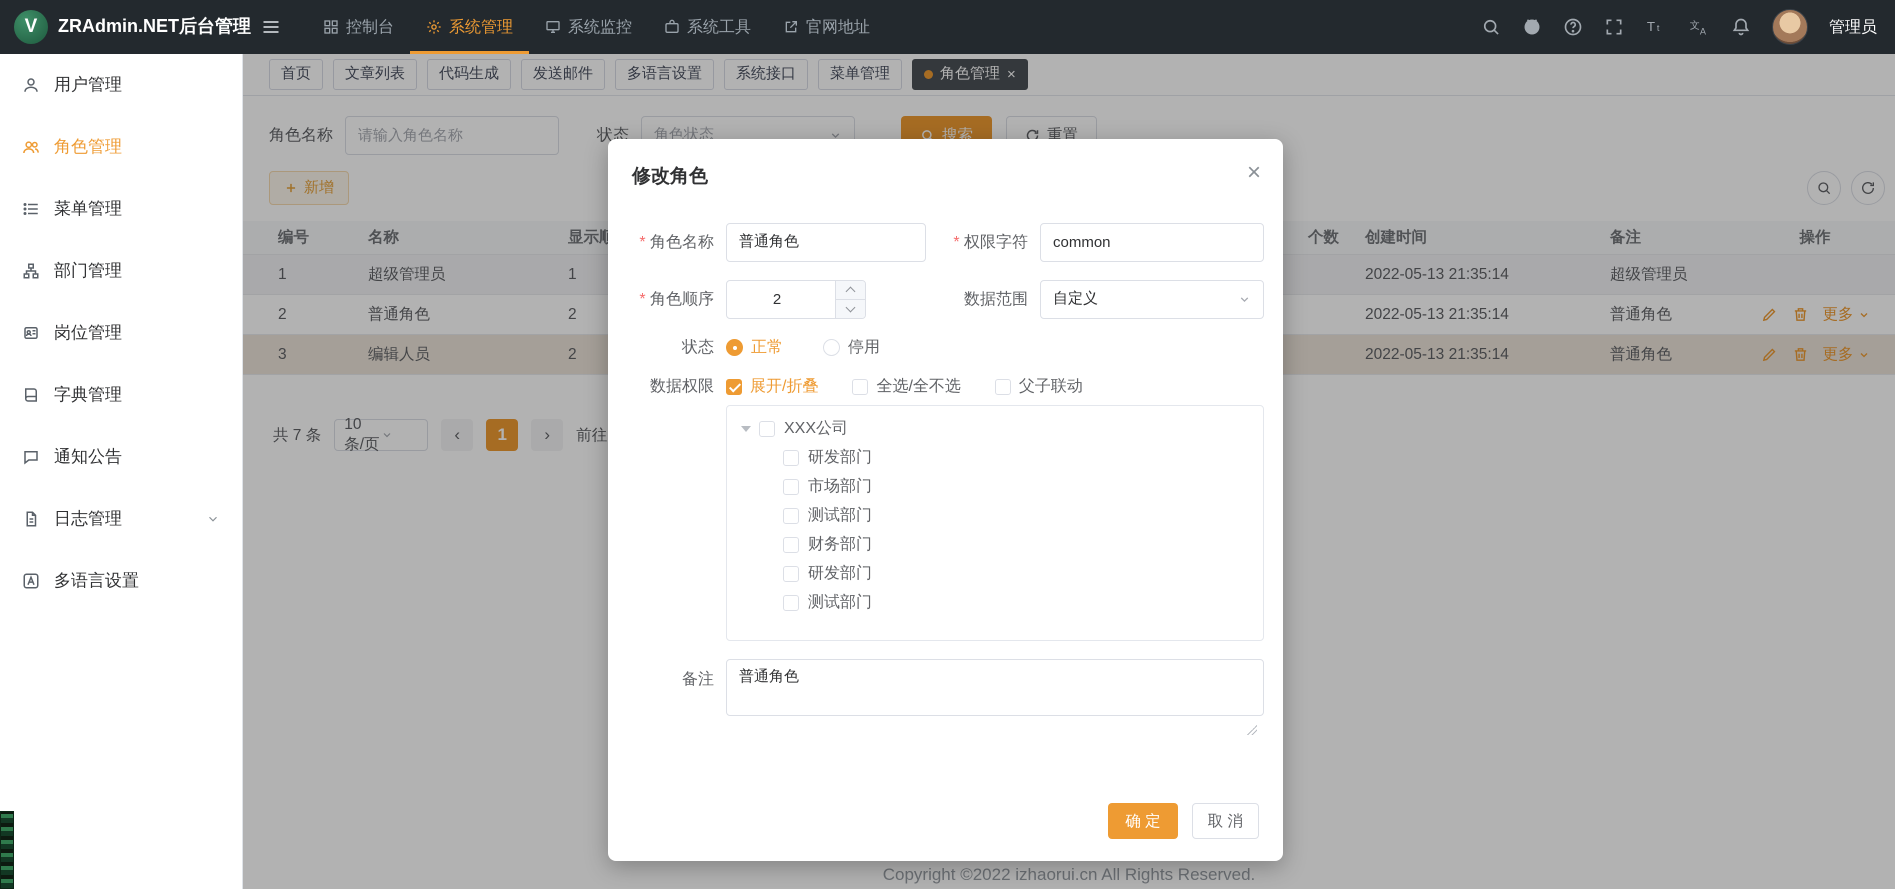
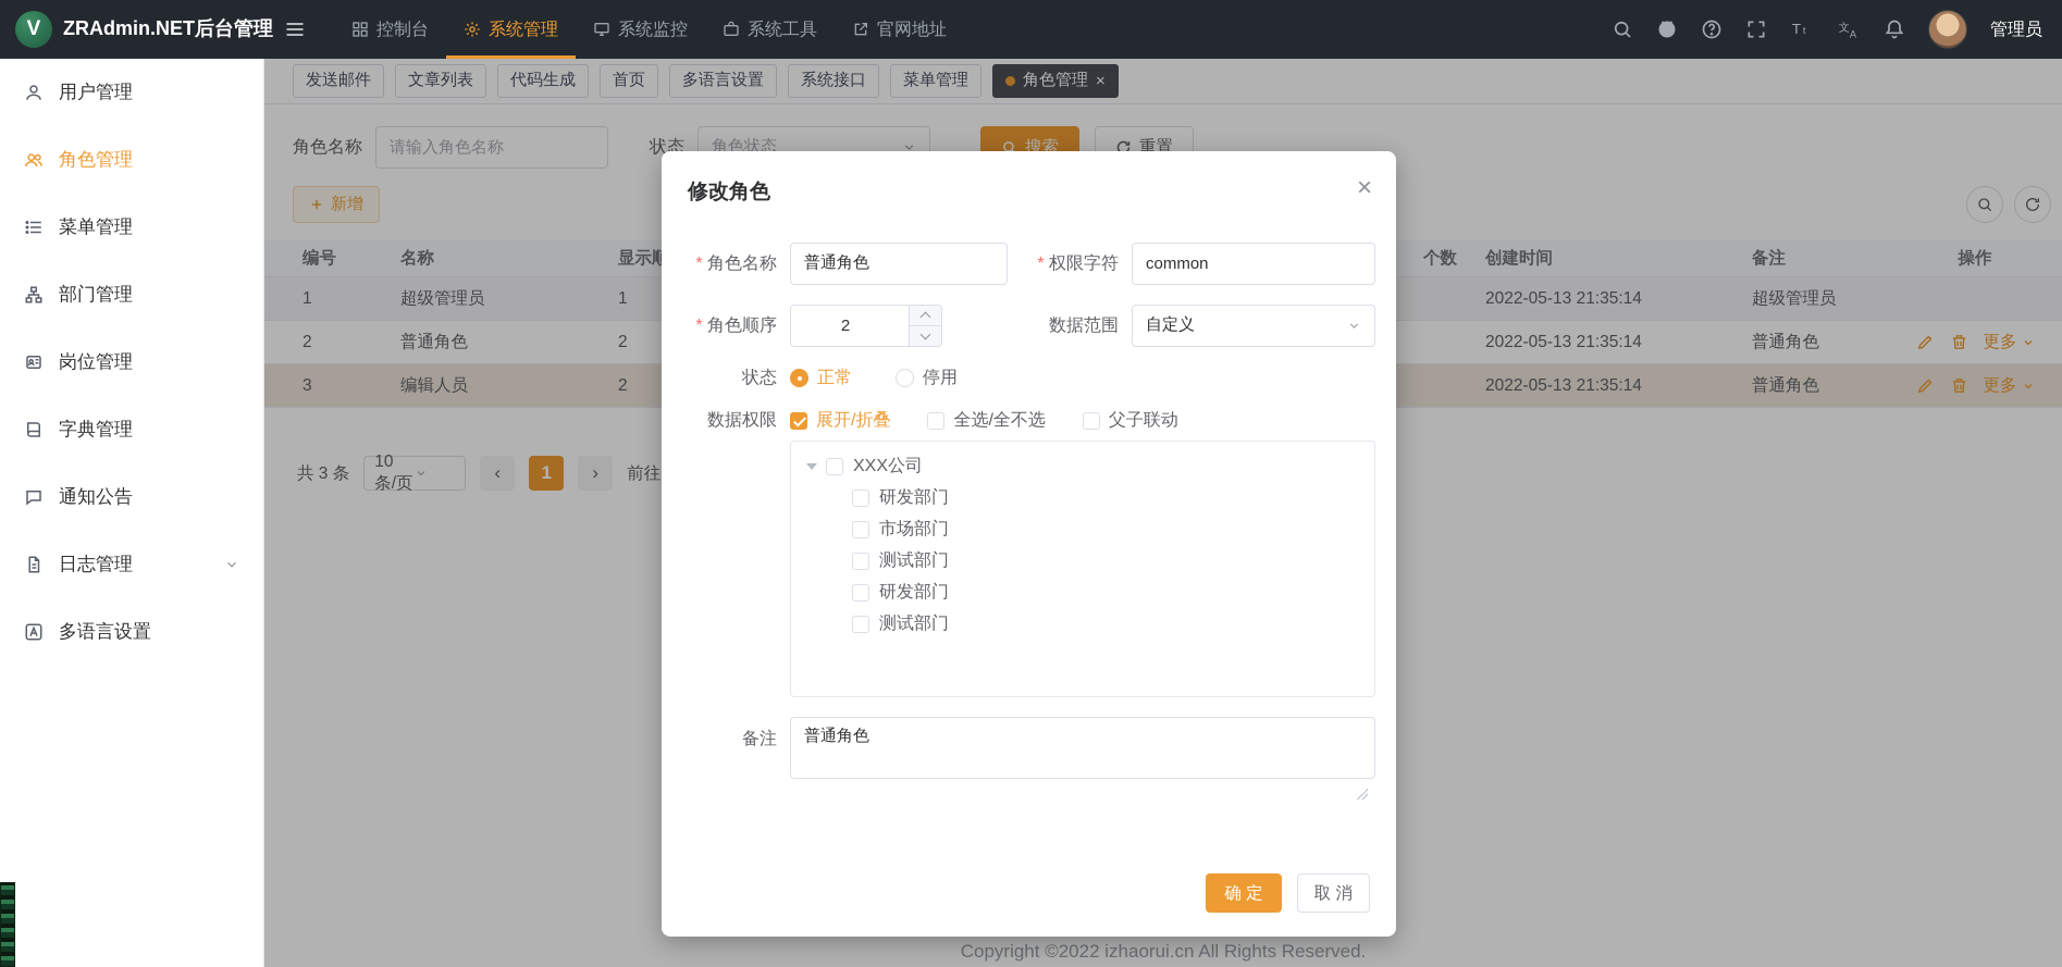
  V
  ZRAdmin.NET后台管理
  控制台
  系统管理
  系统监控
  系统工具
  官网地址
  T
  t
  文
  A
  管理员
  用户管理
  角色管理
  菜单管理
  部门管理
  岗位管理
  字典管理
  通知公告
  日志管理
  多语言设置
- 首页
+ 发送邮件
  文章列表
  代码生成
- 发送邮件
+ 首页
  多语言设置
  系统接口
  菜单管理
  角色管理
  ×
  角色名称
  请输入角色名称
  状态
  角色状态
  搜索
  重置
  新增
  编号
  名称
  显示顺
  个数
  创建时间
  备注
  操作
  1
  超级管理员
  1
  2022-05-13 21:35:14
  超级管理员
  2
  普通角色
  2
  2022-05-13 21:35:14
  普通角色
  更多
  3
  编辑人员
  2
  2022-05-13 21:35:14
  普通角色
  更多
- 共 7 条
+ 共 3 条
  10条/页
  ‹
  1
  ›
  前往
  Copyright ©2022 izhaorui.cn All Rights Reserved.
  修改角色
  ×
  角色名称
  普通角色
  权限字符
  common
  角色顺序
  2
  数据范围
  自定义
  状态
  正常
  停用
  数据权限
  展开/折叠
  全选/全不选
  父子联动
  XXX公司
  研发部门
  市场部门
  测试部门
- 财务部门
  研发部门
  测试部门
  备注
  普通角色
  确 定
  取 消
